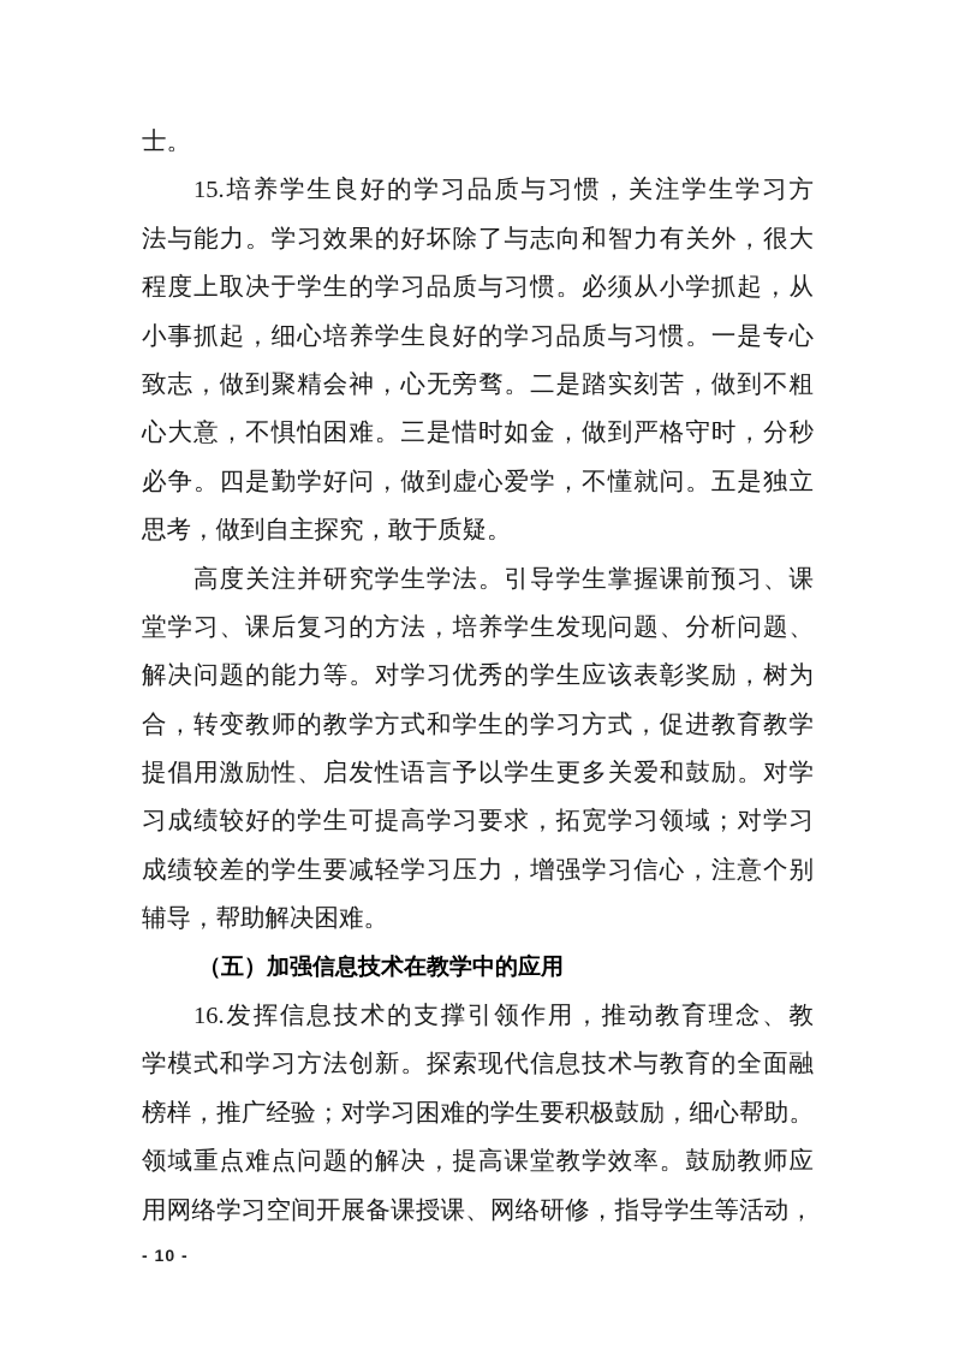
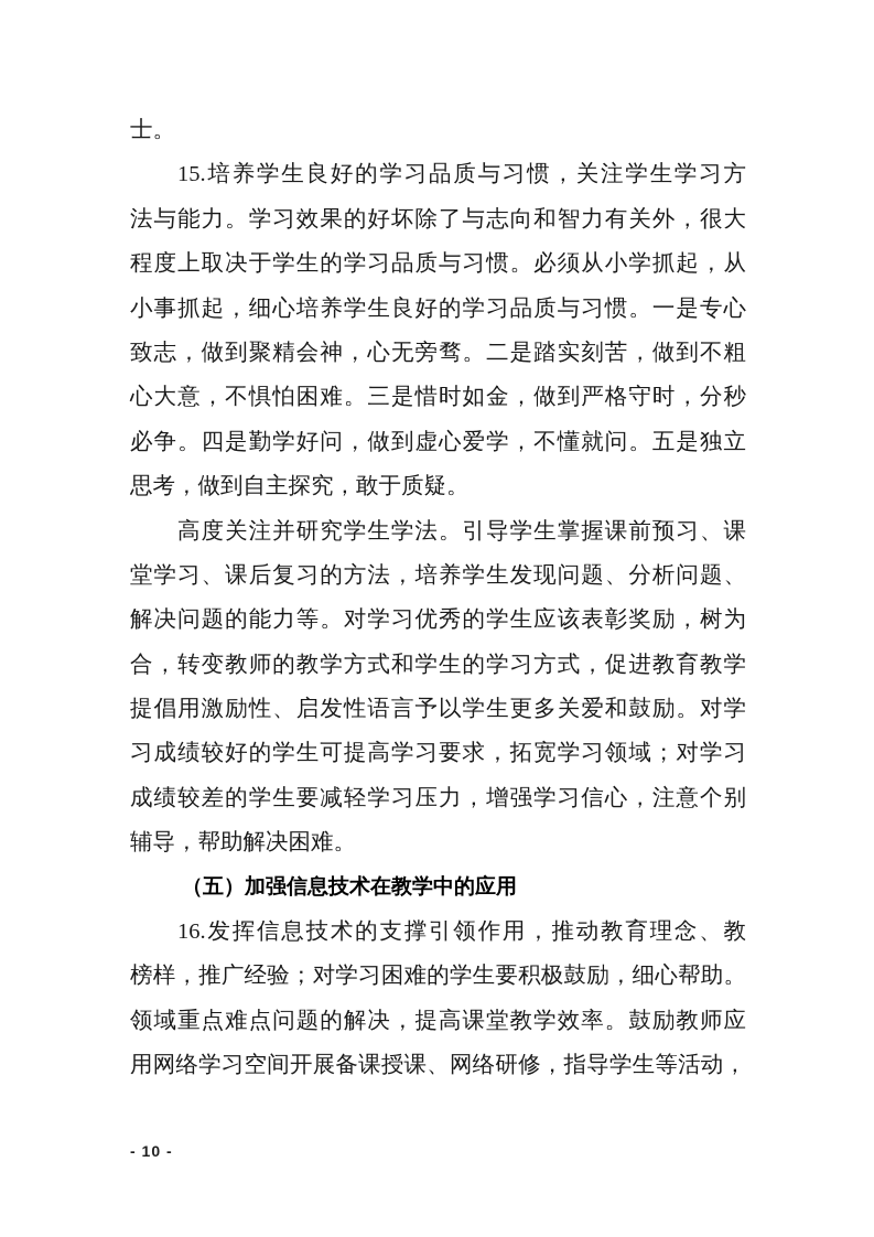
  士。
  15.培养学生良好的学习品质与习惯，关注学生学习方
  法与能力。学习效果的好坏除了与志向和智力有关外，很大
  程度上取决于学生的学习品质与习惯。必须从小学抓起，从
  小事抓起，细心培养学生良好的学习品质与习惯。一是专心
  致志，做到聚精会神，心无旁骛。二是踏实刻苦，做到不粗
  心大意，不惧怕困难。三是惜时如金，做到严格守时，分秒
  必争。四是勤学好问，做到虚心爱学，不懂就问。五是独立
  思考，做到自主探究，敢于质疑。
  高度关注并研究学生学法。引导学生掌握课前预习、课
  堂学习、课后复习的方法，培养学生发现问题、分析问题、
  解决问题的能力等。对学习优秀的学生应该表彰奖励，树为
  合，转变教师的教学方式和学生的学习方式，促进教育教学
  提倡用激励性、启发性语言予以学生更多关爱和鼓励。对学
  习成绩较好的学生可提高学习要求，拓宽学习领域；对学习
  成绩较差的学生要减轻学习压力，增强学习信心，注意个别
  辅导，帮助解决困难。
  （五）加强信息技术在教学中的应用
  16.发挥信息技术的支撑引领作用，推动教育理念、教
- 学模式和学习方法创新。探索现代信息技术与教育的全面融
  榜样，推广经验；对学习困难的学生要积极鼓励，细心帮助。
  领域重点难点问题的解决，提高课堂教学效率。鼓励教师应
  用网络学习空间开展备课授课、网络研修，指导学生等活动，
  - 10 -
